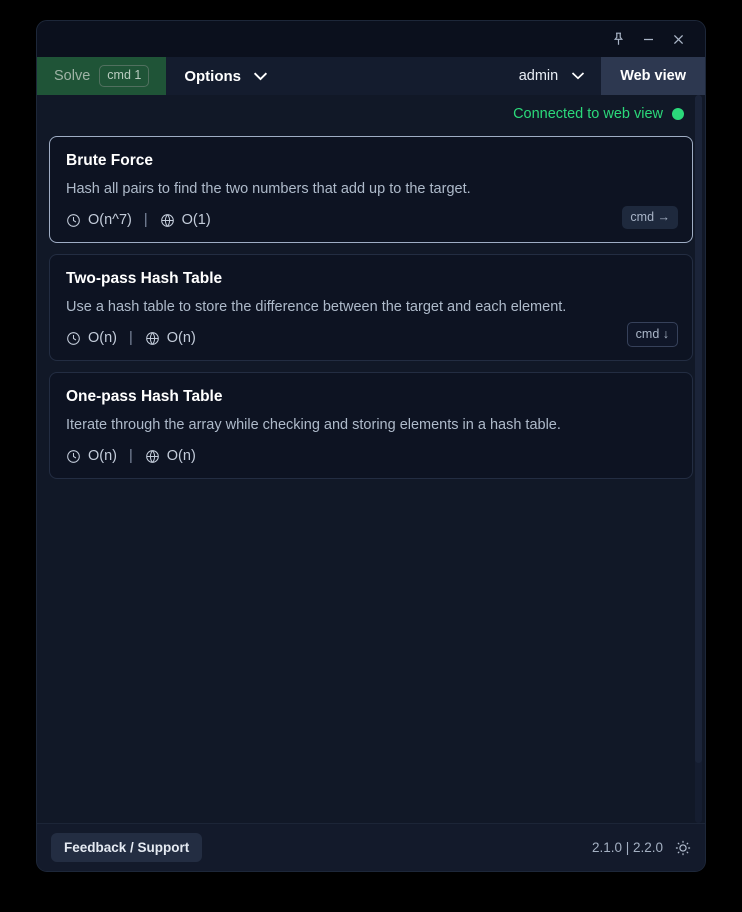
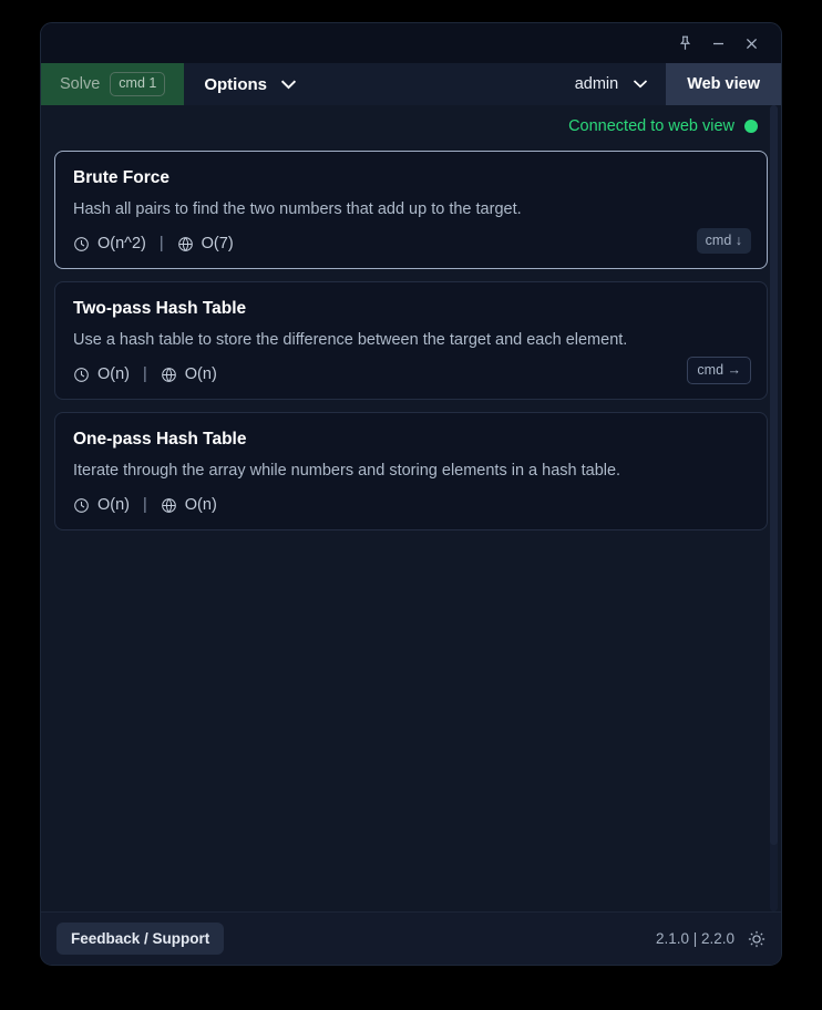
  Solve
  cmd 1
  Options
  admin
  Web view
  Connected to web view
  Brute Force
  Hash all pairs to find the two numbers that add up to the target.
- O(n^7)
+ O(n^2)
  |
- O(1)
+ O(7)
- cmd →
+ cmd ↓
  Two-pass Hash Table
  Use a hash table to store the difference between the target and each element.
  O(n)
  |
  O(n)
- cmd ↓
+ cmd →
  One-pass Hash Table
- Iterate through the array while checking and storing elements in a hash table.
+ Iterate through the array while numbers and storing elements in a hash table.
  O(n)
  |
  O(n)
  Feedback / Support
  2.1.0 | 2.2.0
